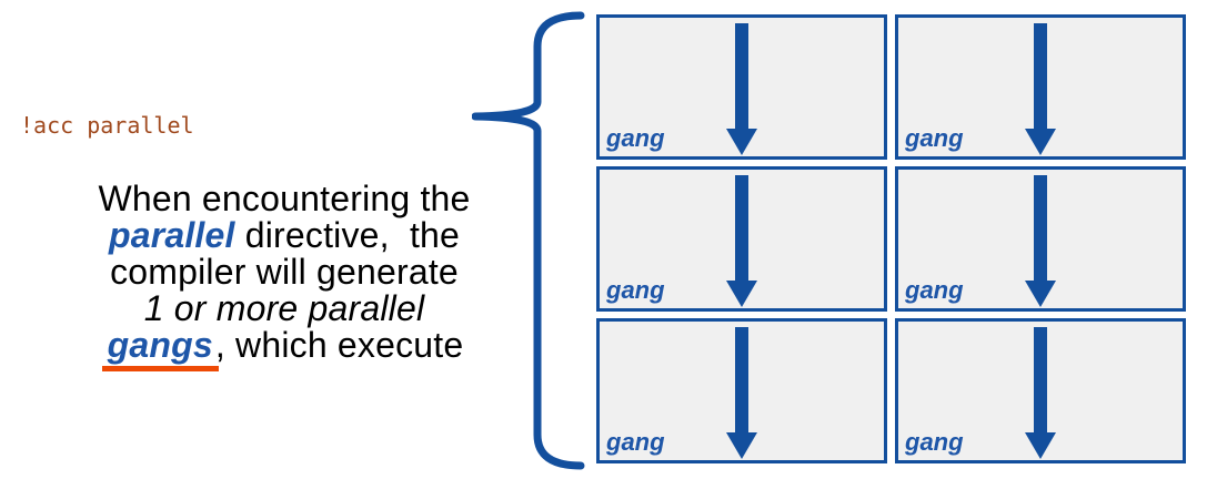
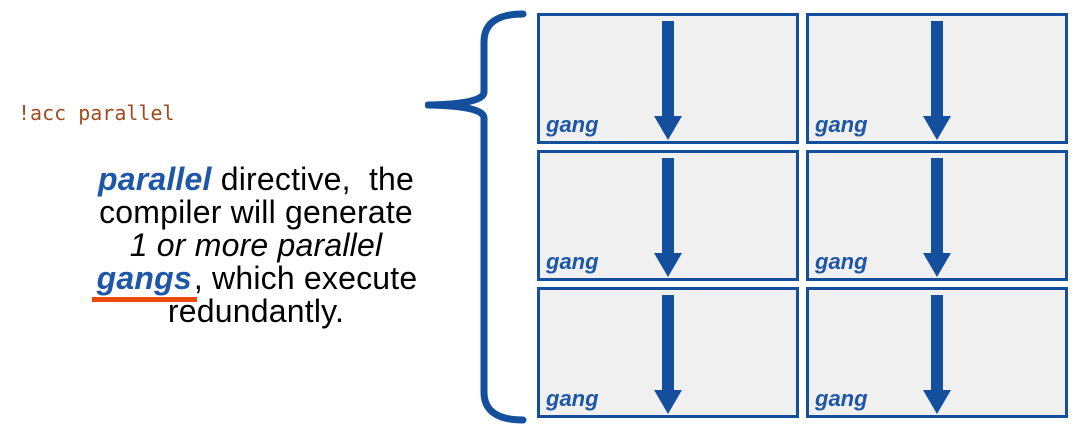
  !acc parallel
- When encountering the
  parallel directive, the
  compiler will generate
  1 or more parallel
  gangs, which execute
+ redundantly.
  gang
  gang
  gang
  gang
  gang
  gang
